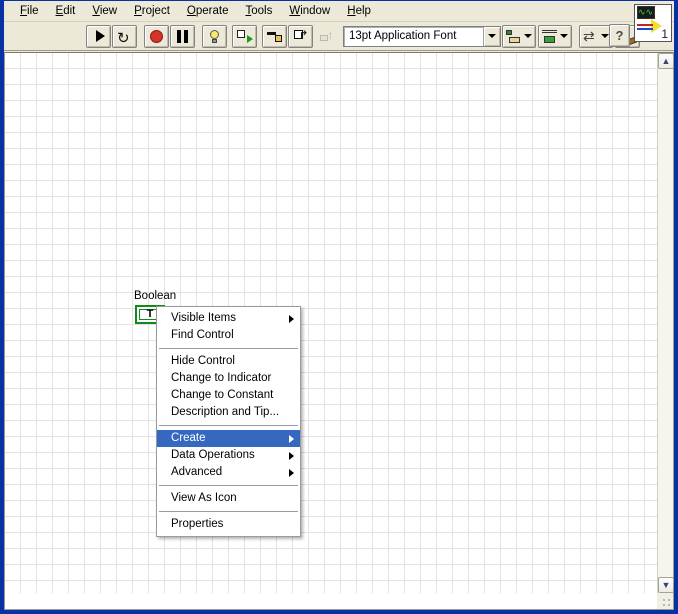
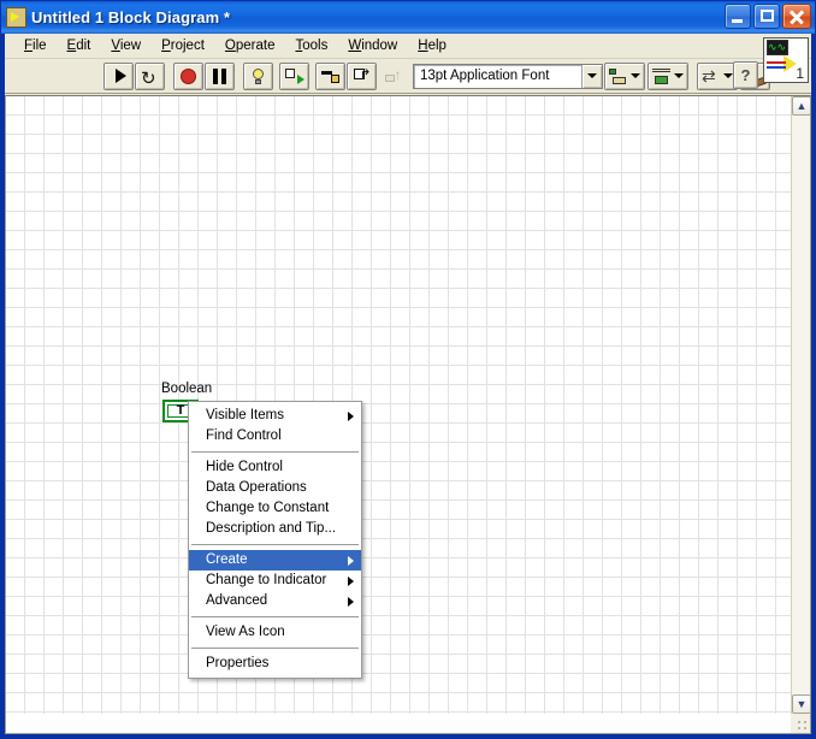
+ Untitled 1 Block Diagram *
  File
  Edit
  View
  Project
  Operate
  Tools
  Window
  Help
  13pt Application Font
  ?
  ∿∿
  1
  Boolean
  T
  Visible Items
  Find Control
  Hide Control
- Change to Indicator
+ Data Operations
  Change to Constant
  Description and Tip...
  Create
- Data Operations
+ Change to Indicator
  Advanced
  View As Icon
  Properties
  ▲
  ▼
